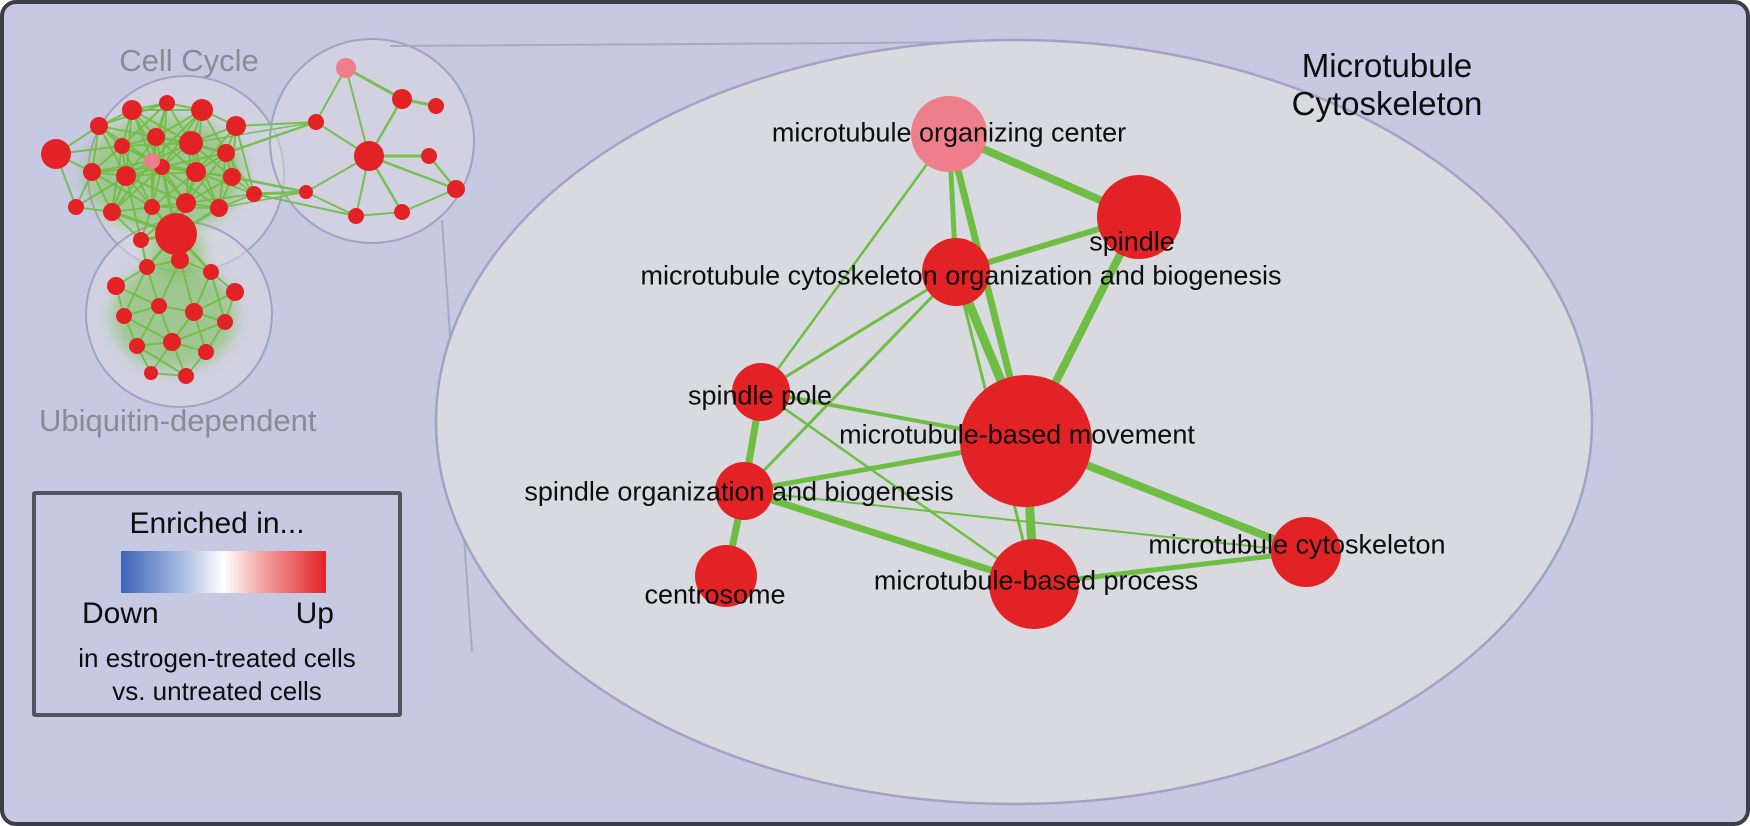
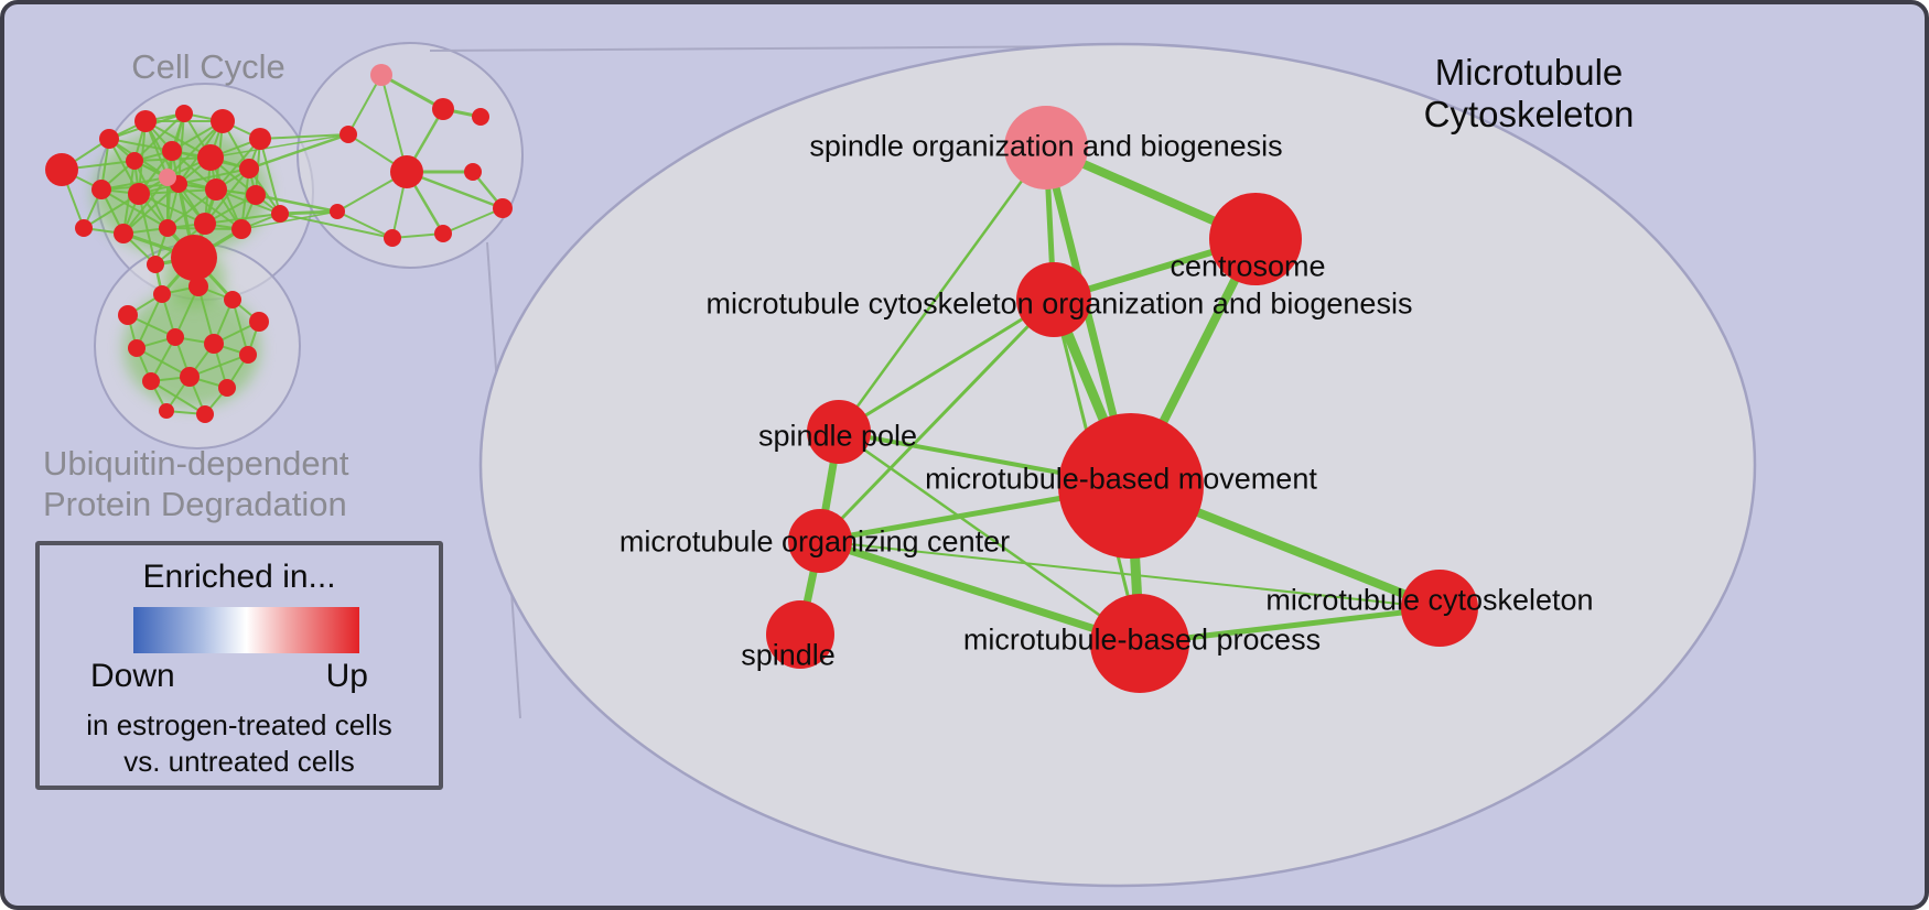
  Cell Cycle
  Ubiquitin-dependent
+ Protein Degradation
  Microtubule
  Cytoskeleton
- microtubule organizing center
+ spindle organization and biogenesis
- spindle
+ centrosome
  microtubule cytoskeleton organization and biogenesis
  spindle pole
  microtubule-based movement
- spindle organization and biogenesis
+ microtubule organizing center
  microtubule cytoskeleton
  microtubule-based process
- centrosome
+ spindle
  Enriched in...
  Down
  Up
  in estrogen-treated cells
  vs. untreated cells
